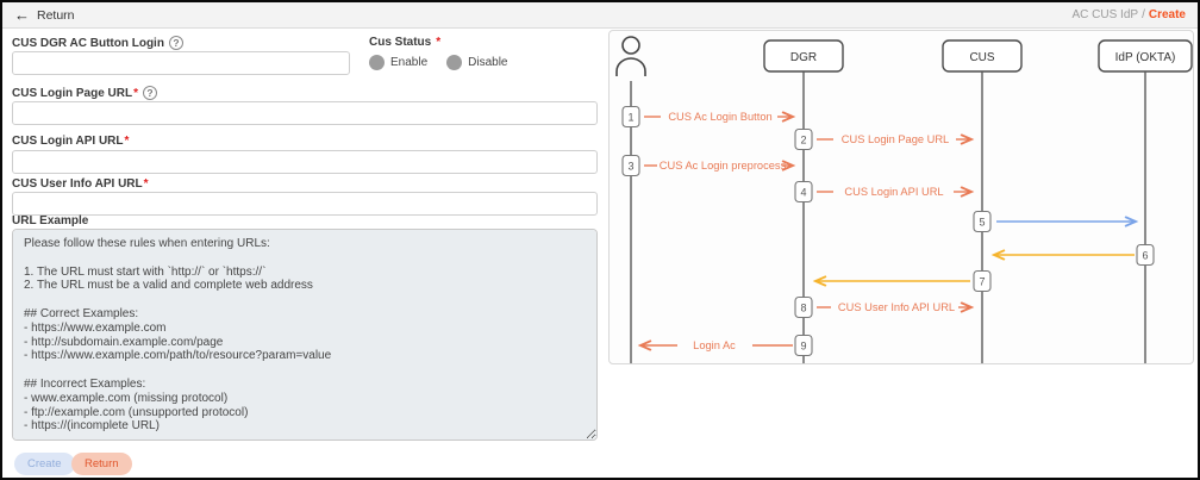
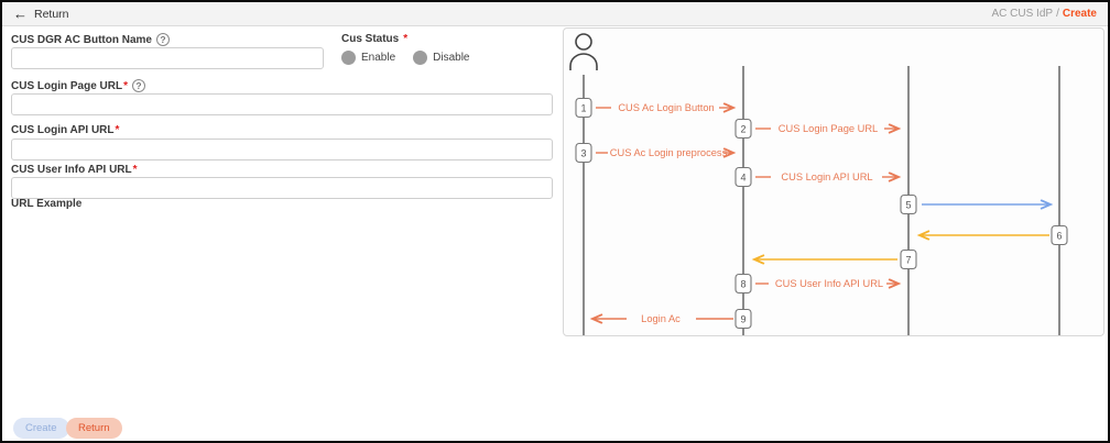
  ←
  Return
  AC CUS IdP / Create
- CUS DGR AC Button Login
+ CUS DGR AC Button Name
  ?
  Cus Status
  *
  Enable
  Disable
  CUS Login Page URL
  *
  ?
  CUS Login API URL
  *
  CUS User Info API URL
  *
  URL Example
- Please follow these rules when entering URLs:
- 1. The URL must start with `http://` or `https://`
- 2. The URL must be a valid and complete web address
- ## Correct Examples:
- - https://www.example.com
- - http://subdomain.example.com/page
- - https://www.example.com/path/to/resource?param=value
- ## Incorrect Examples:
- - www.example.com (missing protocol)
- - ftp://example.com (unsupported protocol)
- - https://(incomplete URL)
  Create
  Return
- DGR
- CUS
- IdP (OKTA)
  CUS Ac Login Button
  CUS Login Page URL
  CUS Ac Login preproces
  CUS Login API URL
  CUS User Info API URL
  Login Ac
  1
  2
  3
  4
  5
  6
  7
  8
  9
